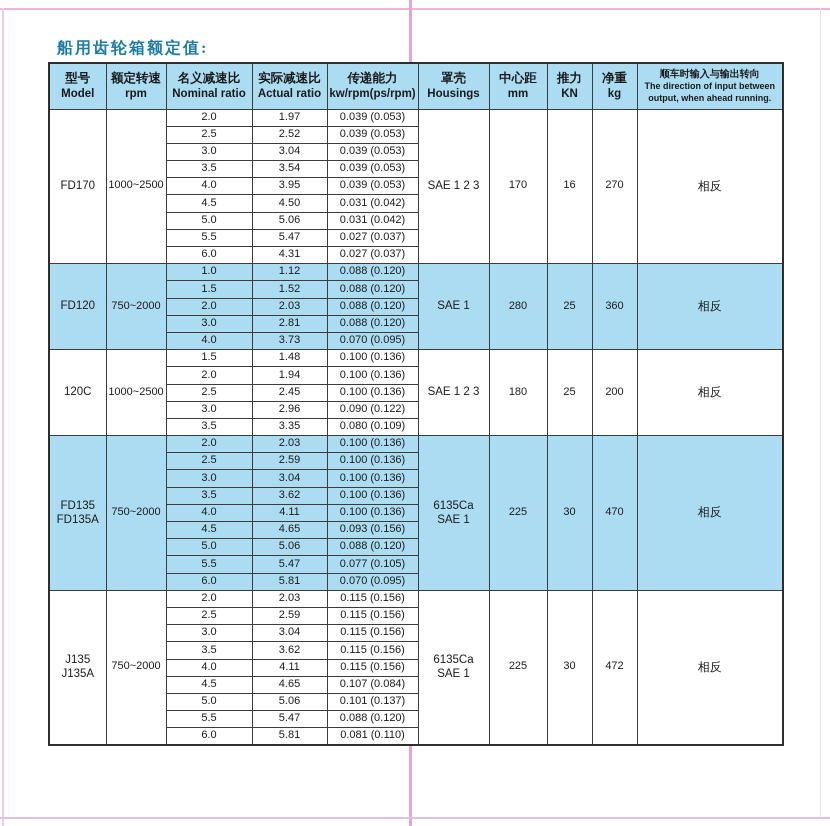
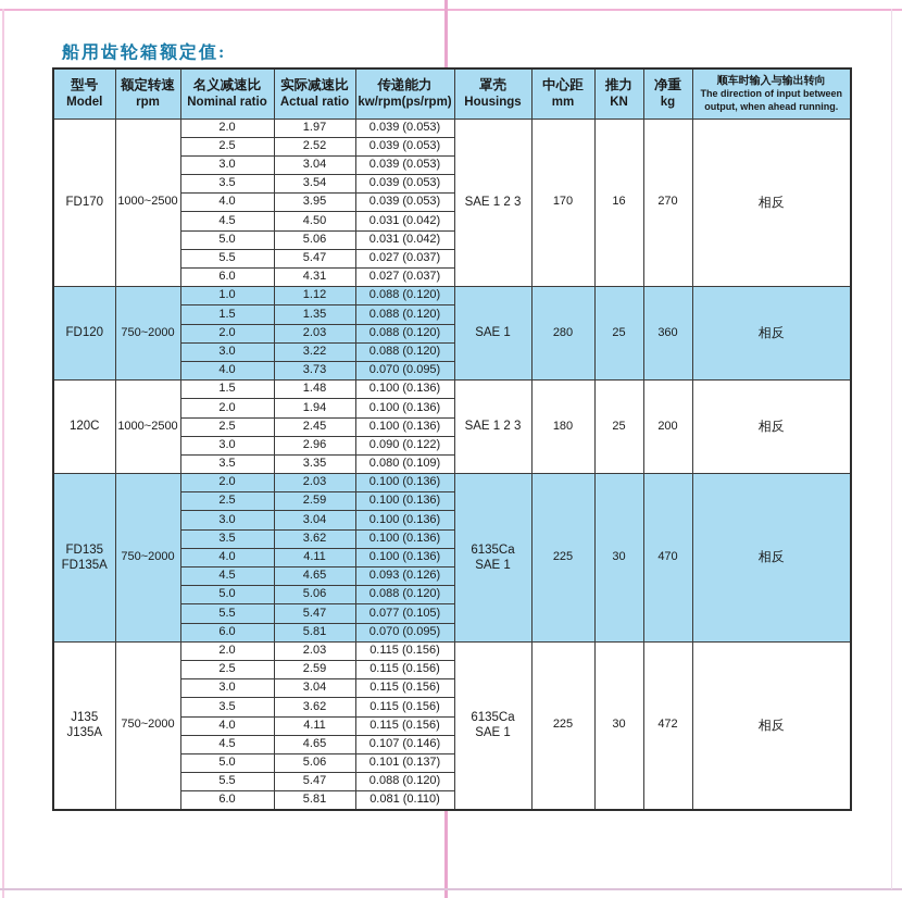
  船用齿轮箱额定值:
  型号Model	额定转速rpm	名义减速比Nominal ratio	实际减速比Actual ratio	传递能力kw/rpm(ps/rpm)	罩壳Housings	中心距mm	推力KN	净重kg	顺车时输入与输出转向The direction of input between output, when ahead running.
  FD170	1000~2500	2.0	1.97	0.039 (0.053)	SAE 1 2 3	170	16	270	相反
  2.5	2.52	0.039 (0.053)
  3.0	3.04	0.039 (0.053)
  3.5	3.54	0.039 (0.053)
  4.0	3.95	0.039 (0.053)
  4.5	4.50	0.031 (0.042)
  5.0	5.06	0.031 (0.042)
  5.5	5.47	0.027 (0.037)
  6.0	4.31	0.027 (0.037)
  FD120	750~2000	1.0	1.12	0.088 (0.120)	SAE 1	280	25	360	相反
- 1.5	1.52	0.088 (0.120)
+ 1.5	1.35	0.088 (0.120)
  2.0	2.03	0.088 (0.120)
- 3.0	2.81	0.088 (0.120)
+ 3.0	3.22	0.088 (0.120)
  4.0	3.73	0.070 (0.095)
  120C	1000~2500	1.5	1.48	0.100 (0.136)	SAE 1 2 3	180	25	200	相反
  2.0	1.94	0.100 (0.136)
  2.5	2.45	0.100 (0.136)
  3.0	2.96	0.090 (0.122)
  3.5	3.35	0.080 (0.109)
  FD135 FD135A	750~2000	2.0	2.03	0.100 (0.136)	6135Ca SAE 1	225	30	470	相反
  2.5	2.59	0.100 (0.136)
  3.0	3.04	0.100 (0.136)
  3.5	3.62	0.100 (0.136)
  4.0	4.11	0.100 (0.136)
- 4.5	4.65	0.093 (0.156)
+ 4.5	4.65	0.093 (0.126)
  5.0	5.06	0.088 (0.120)
  5.5	5.47	0.077 (0.105)
  6.0	5.81	0.070 (0.095)
  J135 J135A	750~2000	2.0	2.03	0.115 (0.156)	6135Ca SAE 1	225	30	472	相反
  2.5	2.59	0.115 (0.156)
  3.0	3.04	0.115 (0.156)
  3.5	3.62	0.115 (0.156)
  4.0	4.11	0.115 (0.156)
- 4.5	4.65	0.107 (0.084)
+ 4.5	4.65	0.107 (0.146)
  5.0	5.06	0.101 (0.137)
  5.5	5.47	0.088 (0.120)
  6.0	5.81	0.081 (0.110)
